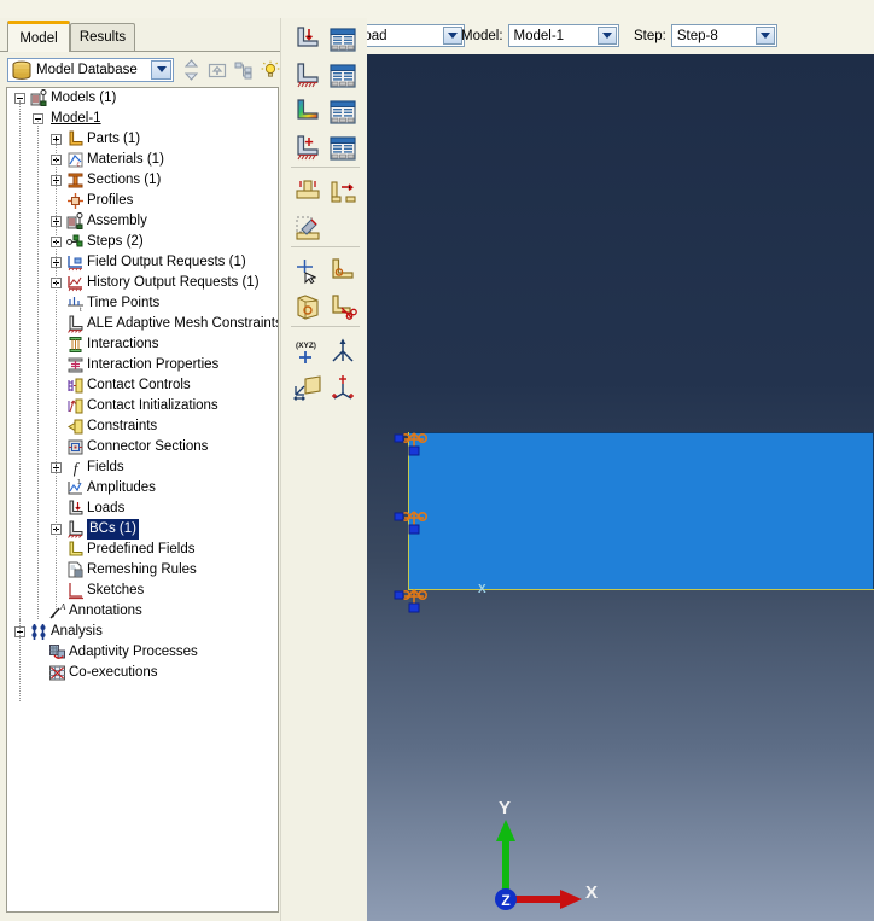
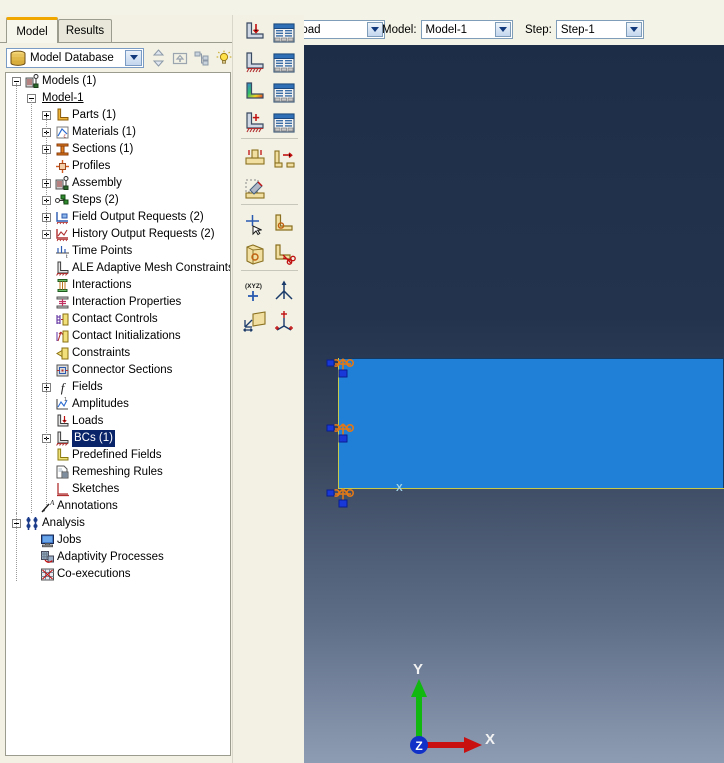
  Model
  Results
  Model Database
  Models (1)
  Model-1
  Parts (1)
  Materials (1)
  Sections (1)
  Profiles
  Assembly
  Steps (2)
- Field Output Requests (1)
+ Field Output Requests (2)
- History Output Requests (1)
+ History Output Requests (2)
  Time Points
  ALE Adaptive Mesh Constraint
  Interactions
  Interaction Properties
  Contact Controls
  Contact Initializations
  Constraints
  Connector Sections
  f
  Fields
  Amplitudes
  Loads
  BCs (1)
  Predefined Fields
  Remeshing Rules
  Sketches
  A
  Annotations
  Analysis
+ Jobs
  Adaptivity Processes
  Co-executions
  oad
  Model:
  Model-1
  Step:
- Step-8
+ Step-1
  X
  Z
  Y
  X
